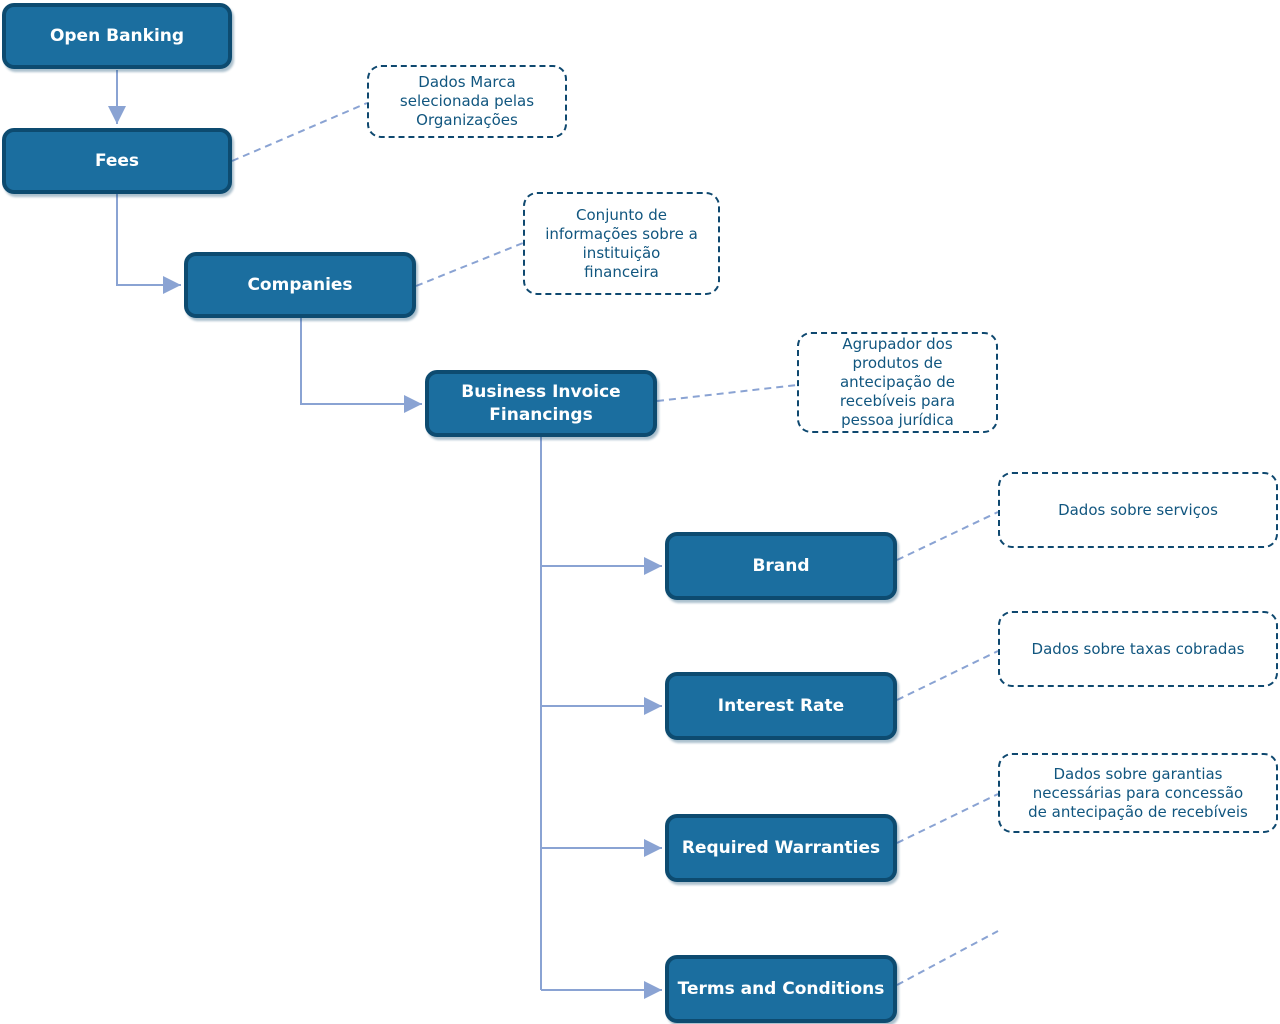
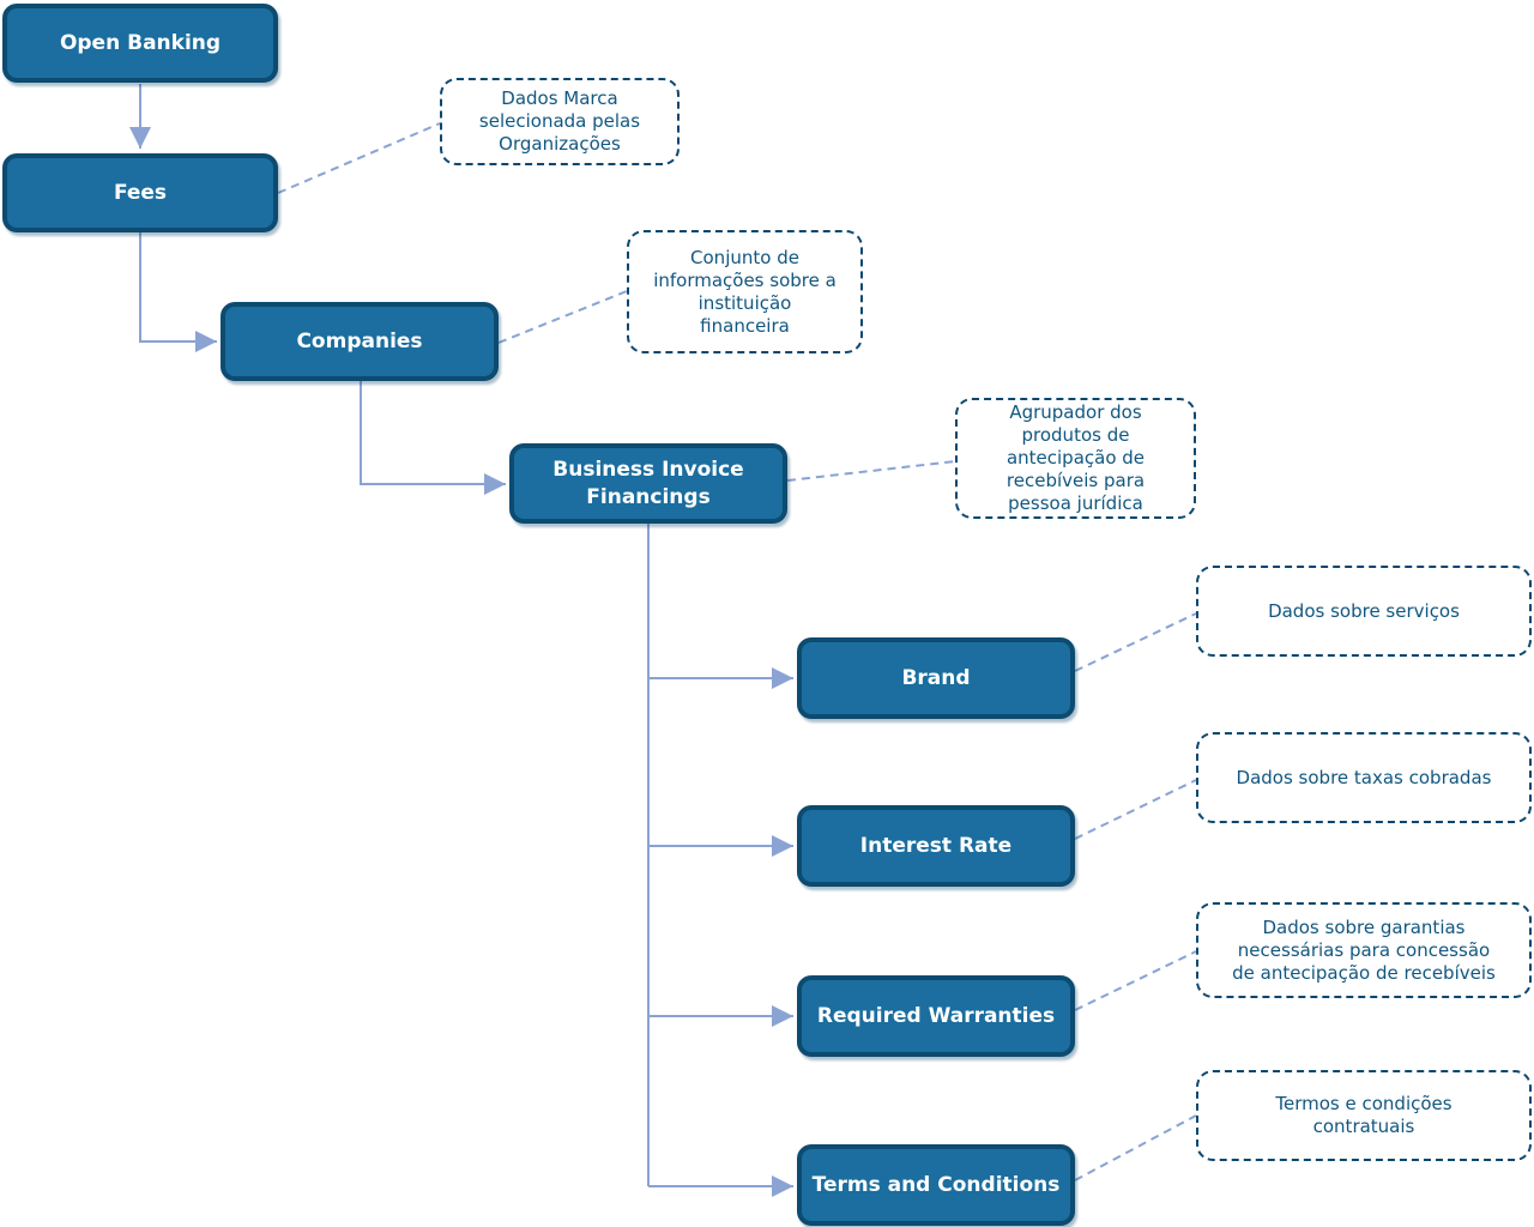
  Open Banking
  Fees
  Companies
  Business Invoice Financings
  Brand
  Interest Rate
  Required Warranties
  Terms and Conditions
  Dados Marca
  selecionada pelas
  Organizações
  Conjunto de
  informações sobre a
  instituição
  financeira
  Agrupador dos
  produtos de
  antecipação de
  recebíveis para
  pessoa jurídica
  Dados sobre serviços
  Dados sobre taxas cobradas
  Dados sobre garantias
  necessárias para concessão
  de antecipação de recebíveis
+ Termos e condições
+ contratuais
